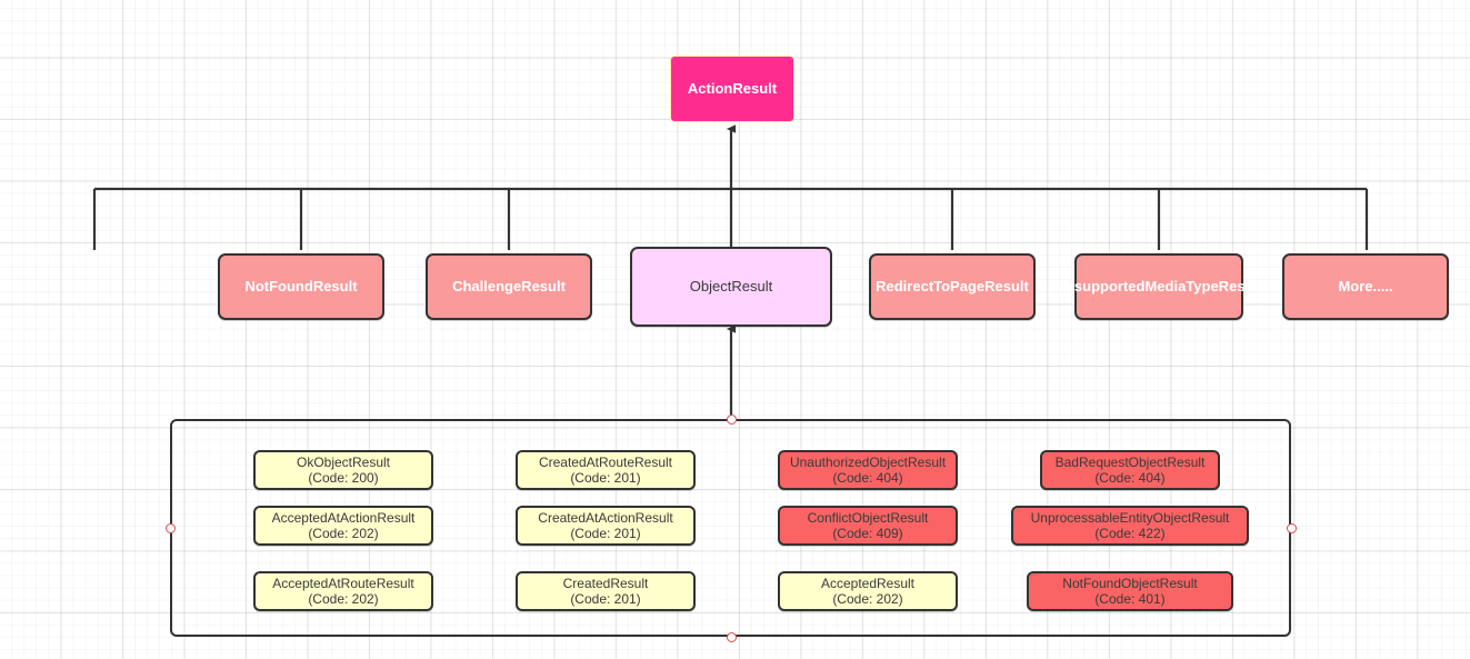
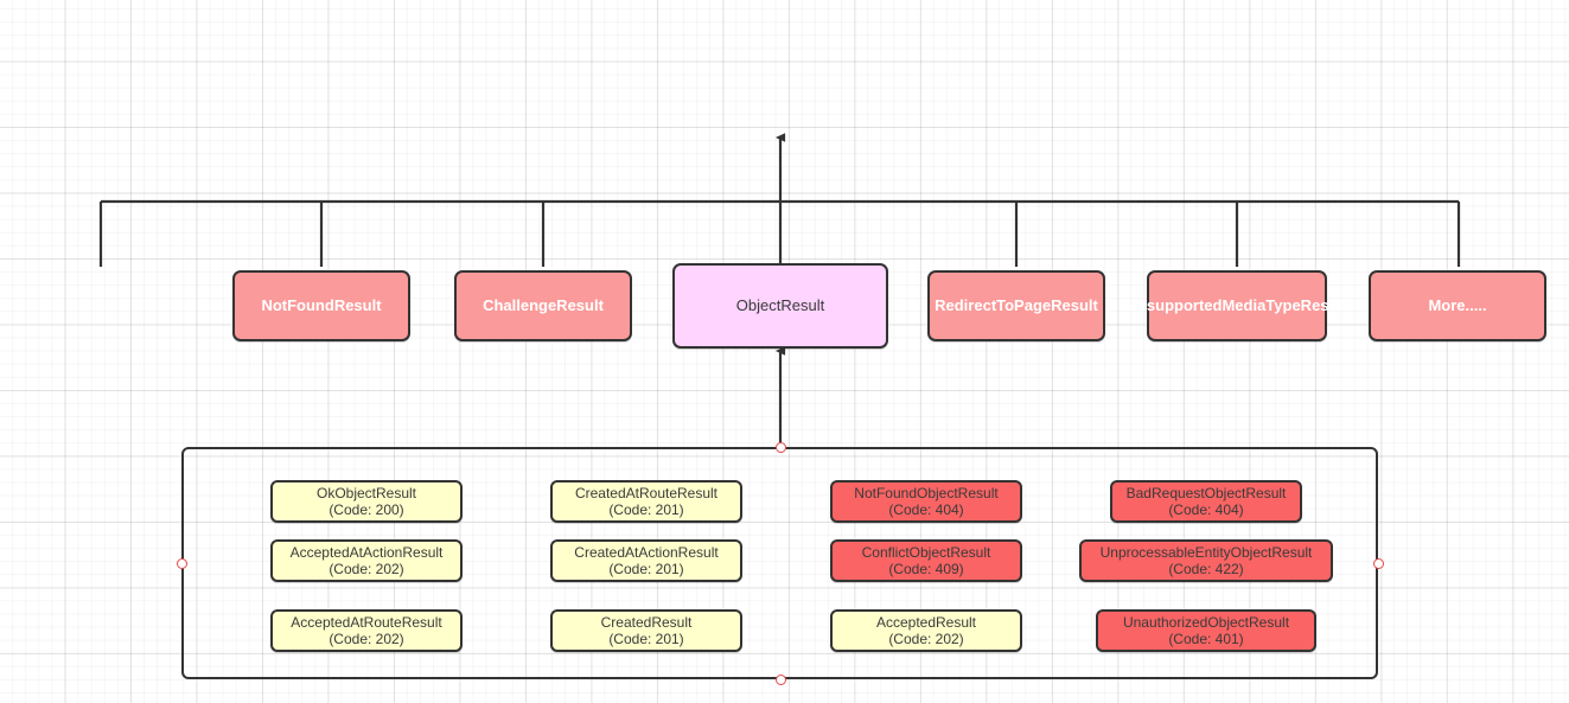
- ActionResult
  NotFoundResult
  ChallengeResult
  ObjectResult
  RedirectToPageResult
  UnsupportedMediaTypeResult
  More.....
  OkObjectResult
  (Code: 200)
  CreatedAtRouteResult
  (Code: 201)
- UnauthorizedObjectResult
+ NotFoundObjectResult
  (Code: 404)
  BadRequestObjectResult
  (Code: 404)
  AcceptedAtActionResult
  (Code: 202)
  CreatedAtActionResult
  (Code: 201)
  ConflictObjectResult
  (Code: 409)
  UnprocessableEntityObjectResult
  (Code: 422)
  AcceptedAtRouteResult
  (Code: 202)
  CreatedResult
  (Code: 201)
  AcceptedResult
  (Code: 202)
- NotFoundObjectResult
+ UnauthorizedObjectResult
  (Code: 401)
